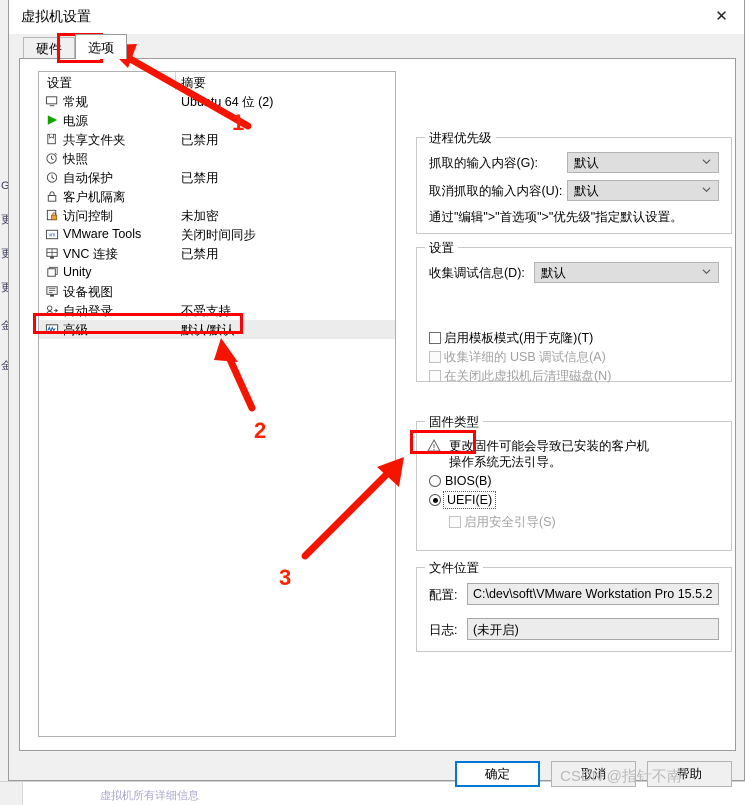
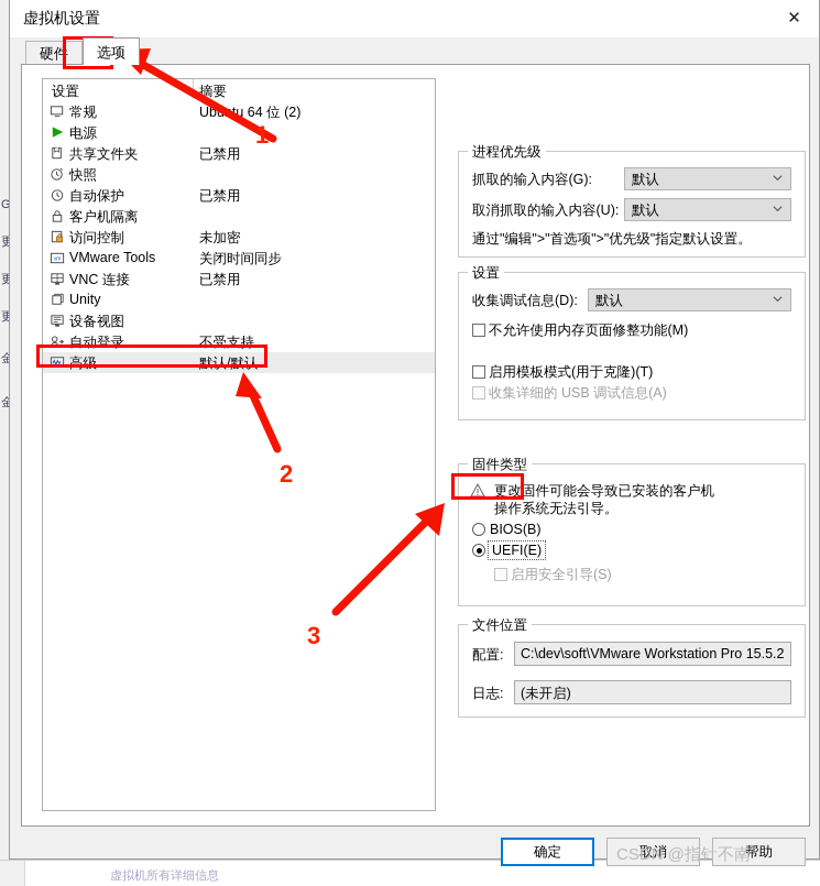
  更
  更
  更
  金
  金
  虚拟机所有详细信息
  虚拟机设置
  ✕
  硬件
  选项
  设置
  摘要
  常规
  Ubu 64 位 (2)
  电源
  共享文件夹
  已禁用
  快照
  自动保护
  已禁用
  客户机隔离
  访问控制
  未加密
  VMware Tools
  关闭时间同步
  VNC 连接
  已禁用
  Unity
  设备视图
  自动登录
  不受支持
  高级
  默认/默认
  进程优先级
  抓取的输入内容(G):
  默认
  取消抓取的输入内容(U):
  默认
  通过"编辑">"首选项">"优先级"指定默认设置。
  设置
  收集调试信息(D):
  默认
+ 不允许使用内存页面修整功能(M)
  启用模板模式(用于克隆)(T)
  收集详细的 USB 调试信息(A)
- 在关闭此虚拟机后清理磁盘(N)
  固件类型
  更改固件可能会导致已安装的客户机
  操作系统无法引导。
  BIOS(B)
  UEFI(E)
  启用安全引导(S)
  文件位置
  配置:
  C:\dev\soft\VMware Workstation Pro 15.5.2
  日志:
  (未开启)
  确定
  取消
  帮助
  CSDN @指针不南
  1
  2
  3
